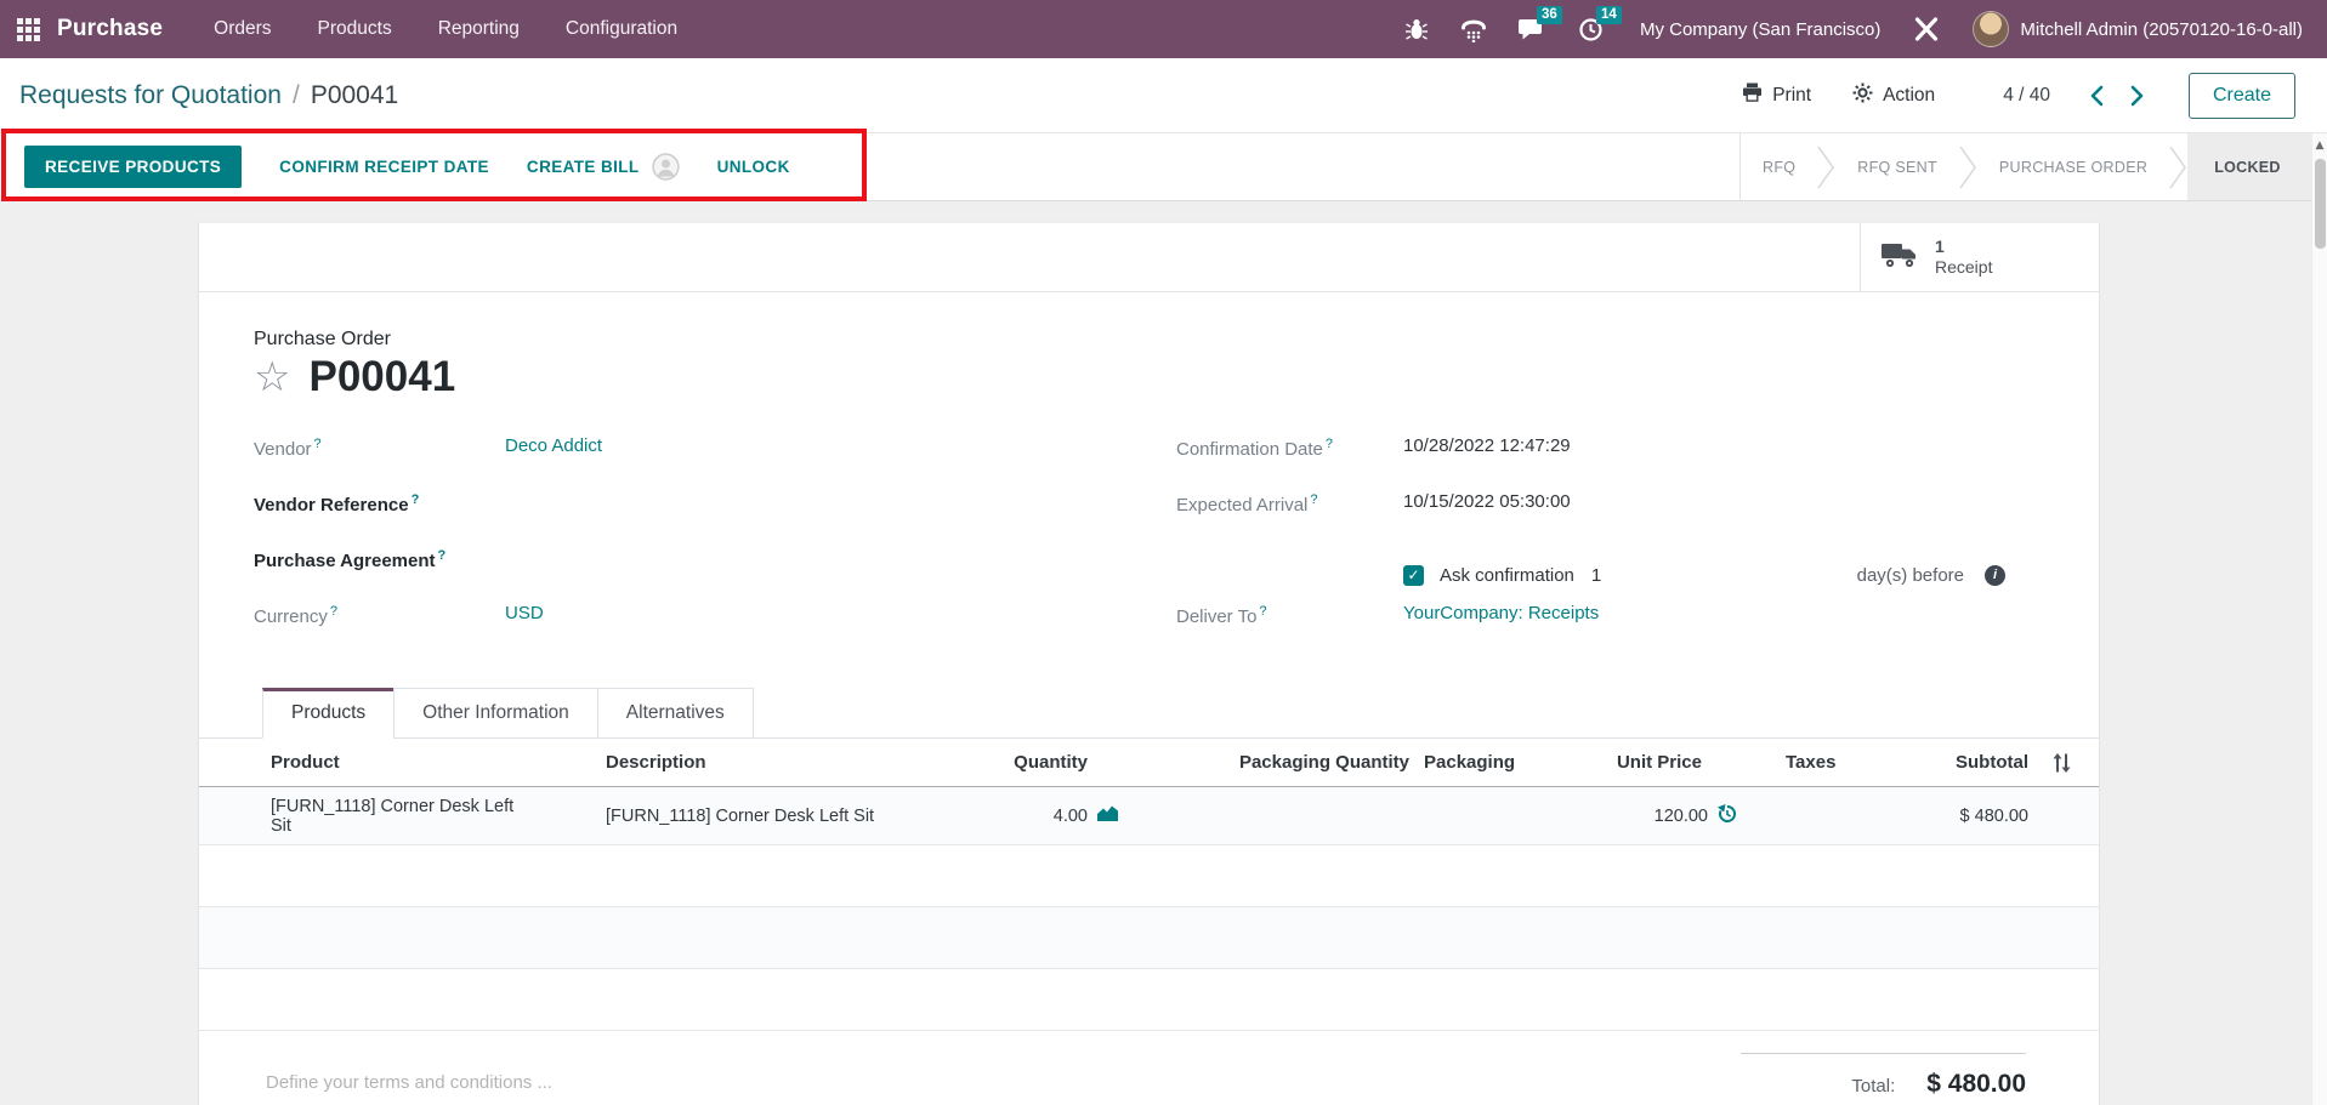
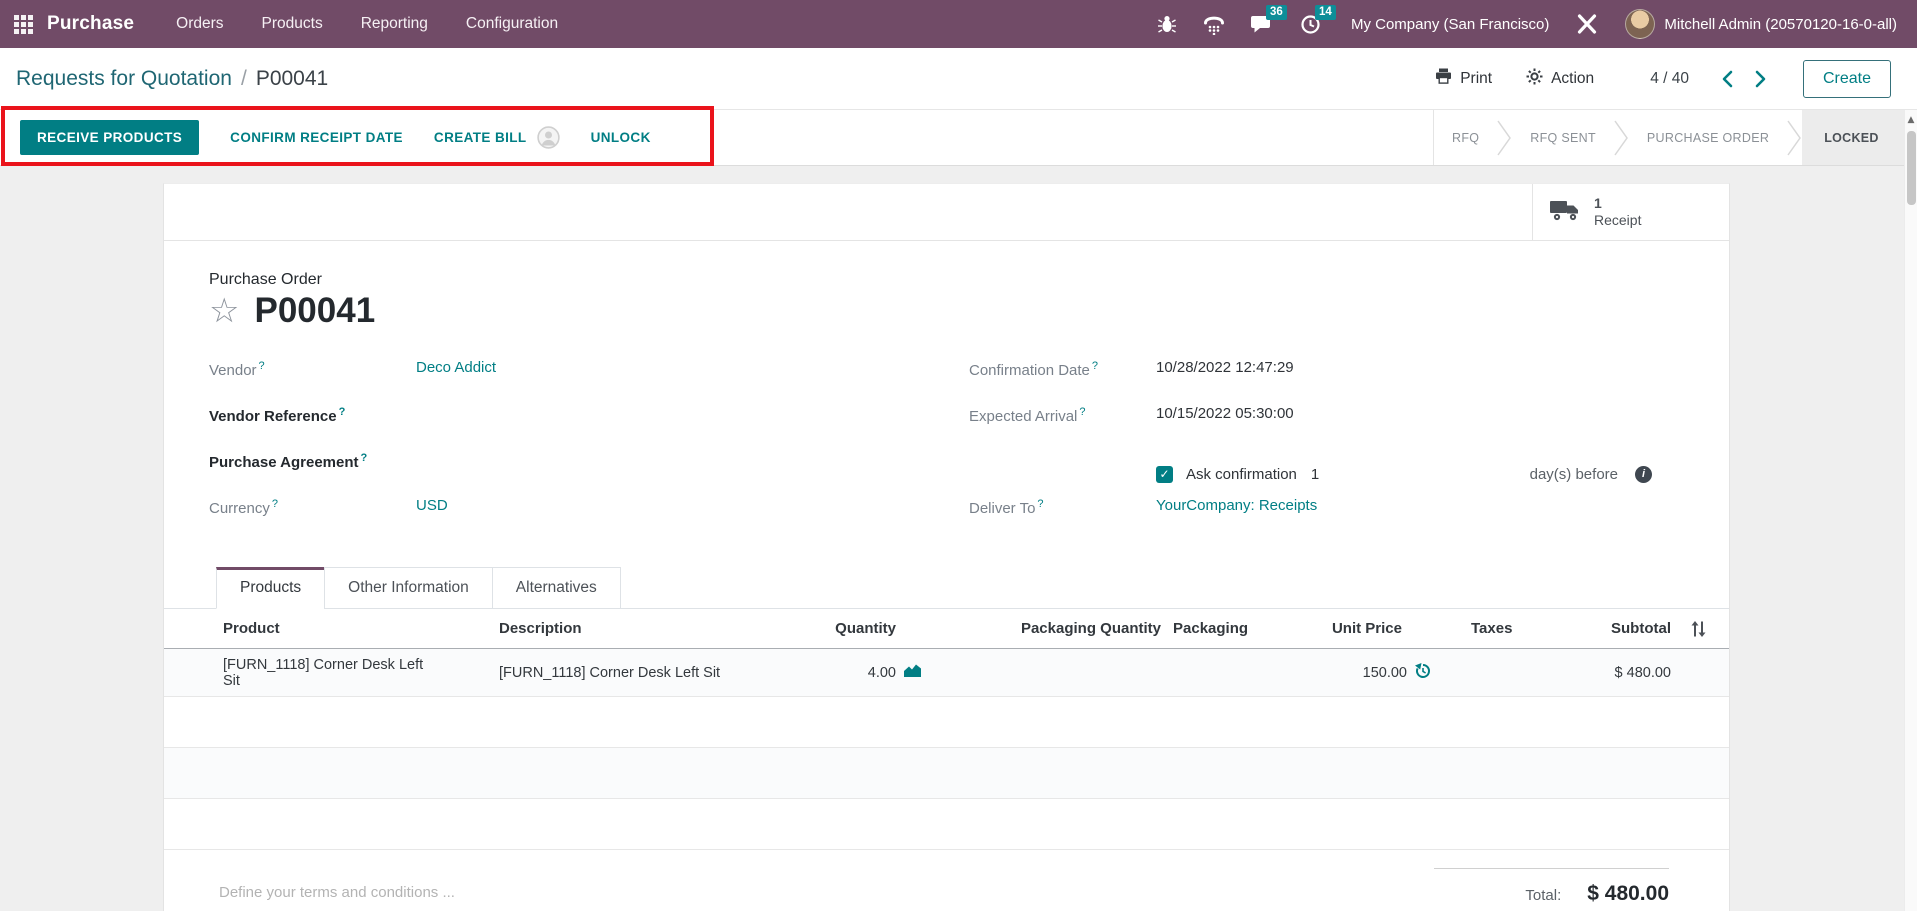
  Purchase
  Orders
  Products
  Reporting
  Configuration
  36
  14
  My Company (San Francisco)
  Mitchell Admin (20570120-16-0-all)
  Requests for Quotation
  /
  P00041
  Print
  Action
  4 / 40
  Create
  RECEIVE PRODUCTS
  CONFIRM RECEIPT DATE
  CREATE BILL
  UNLOCK
  RFQ
  RFQ SENT
  PURCHASE ORDER
  LOCKED
  1
  Receipt
  Purchase Order
  ☆
  P00041
  Vendor ?
  Deco Addict
  Vendor Reference ?
  Purchase Agreement ?
  Currency ?
  USD
  Confirmation Date ?
  10/28/2022 12:47:29
  Expected Arrival ?
  10/15/2022 05:30:00
  ✓
  Ask confirmation
  1
  day(s) before
  i
  Deliver To ?
  YourCompany: Receipts
  Products
  Other Information
  Alternatives
  Product
  Description
  Quantity
  Packaging Quantity
  Packaging
  Unit Price
  Taxes
  Subtotal
  [FURN_1118] Corner Desk Left Sit
  [FURN_1118] Corner Desk Left Sit
  4.00
- 120.00
+ 150.00
  $ 480.00
  Define your terms and conditions ...
  Total:
  $ 480.00
  ▲
